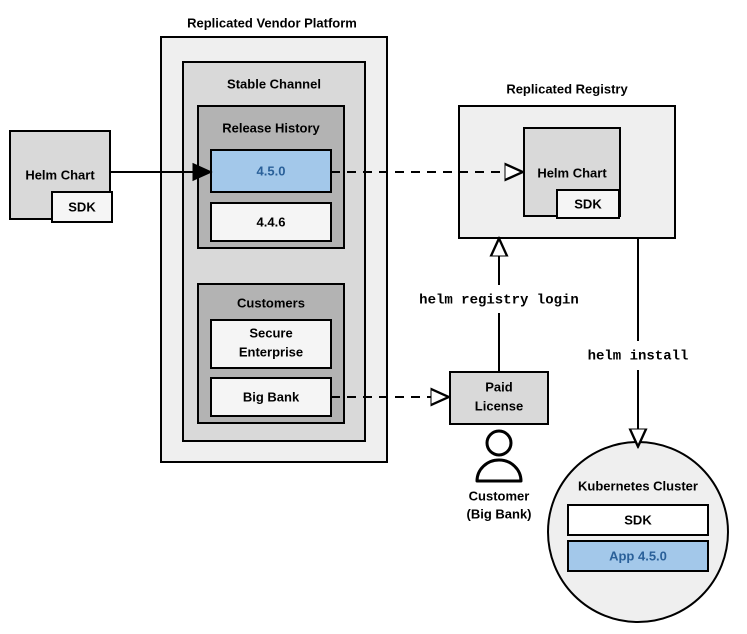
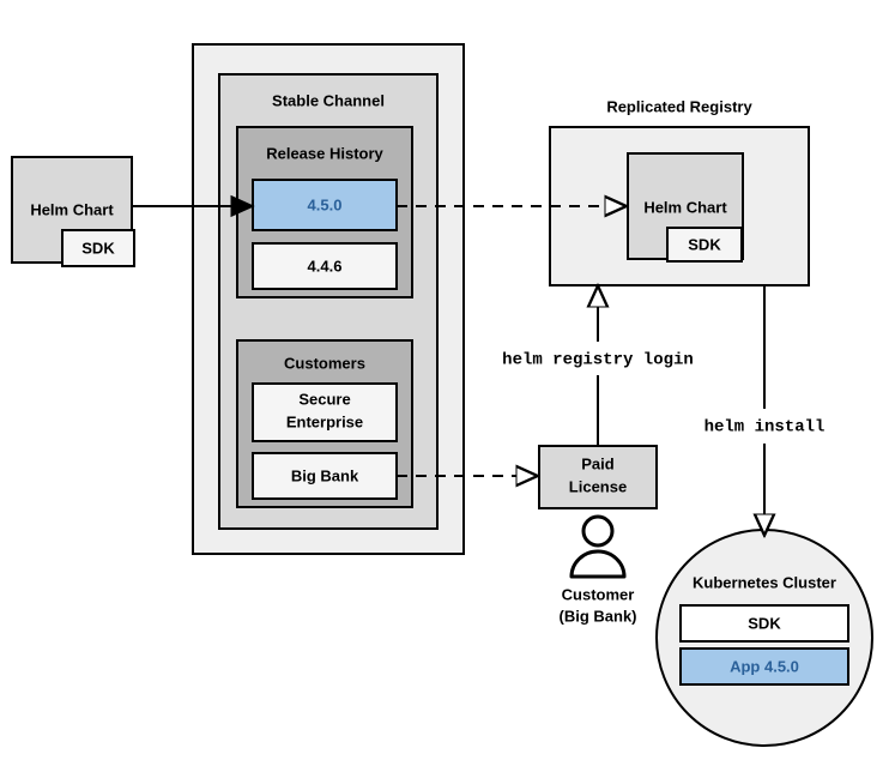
  Helm Chart
  SDK
- Replicated Vendor Platform
  Stable Channel
  Release History
  4.5.0
  4.4.6
  Customers
  Secure
  Enterprise
  Big Bank
  Replicated Registry
  Helm Chart
  SDK
  Paid
  License
  Customer
  (Big Bank)
  Kubernetes Cluster
  SDK
  App 4.5.0
  helm registry login
  helm install
